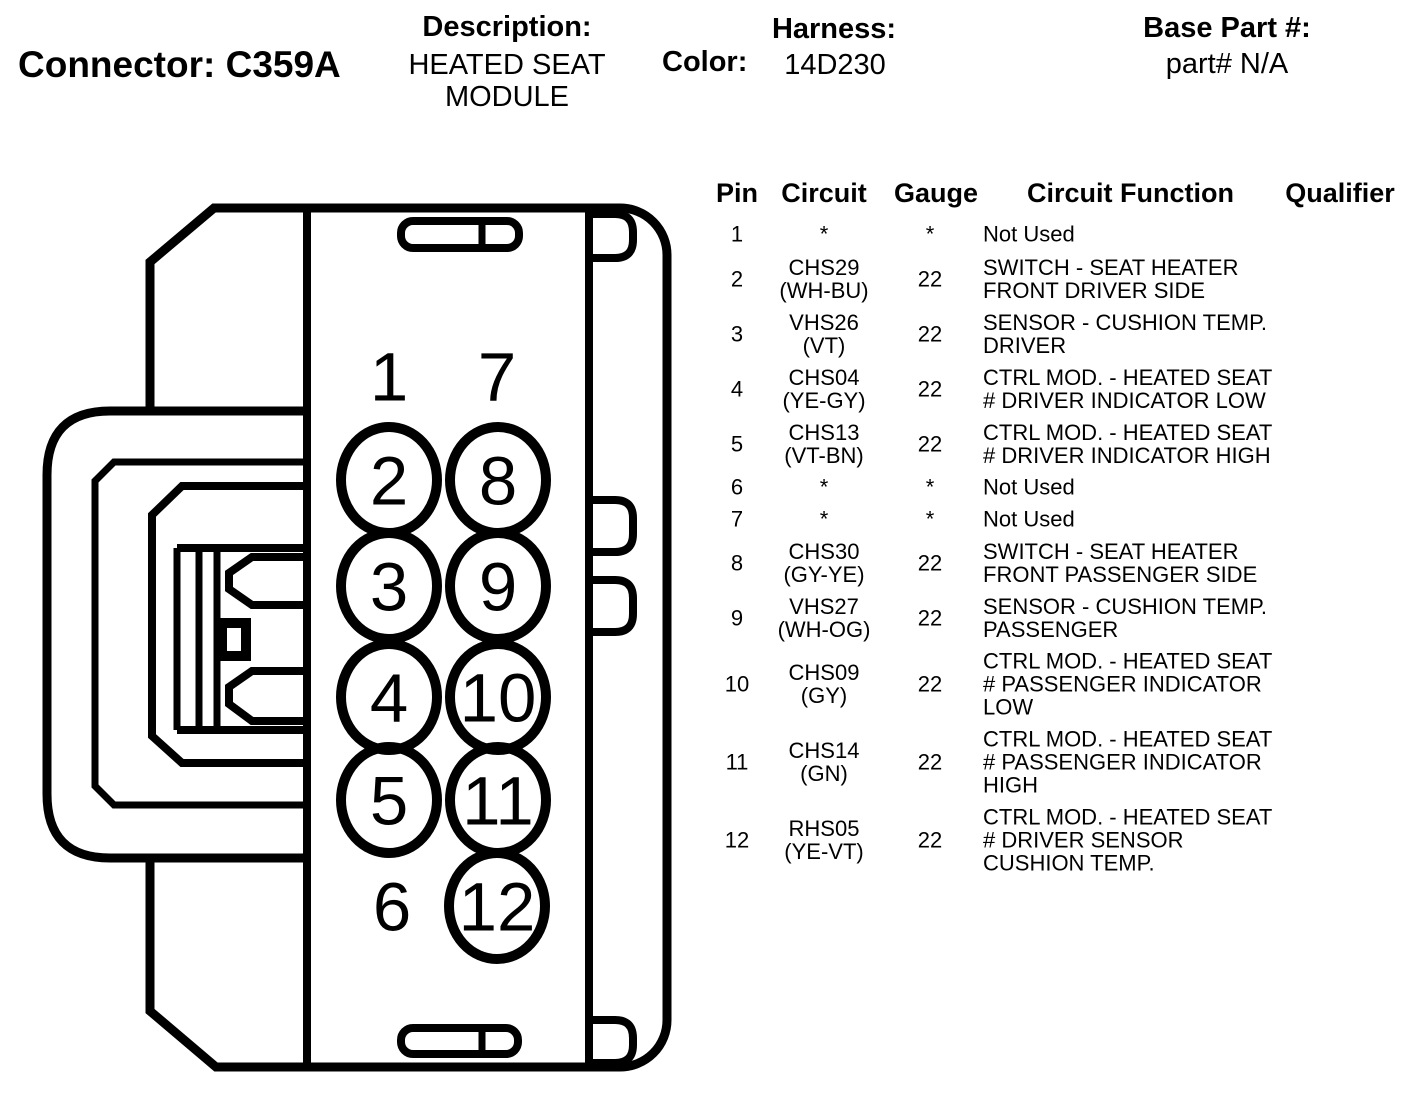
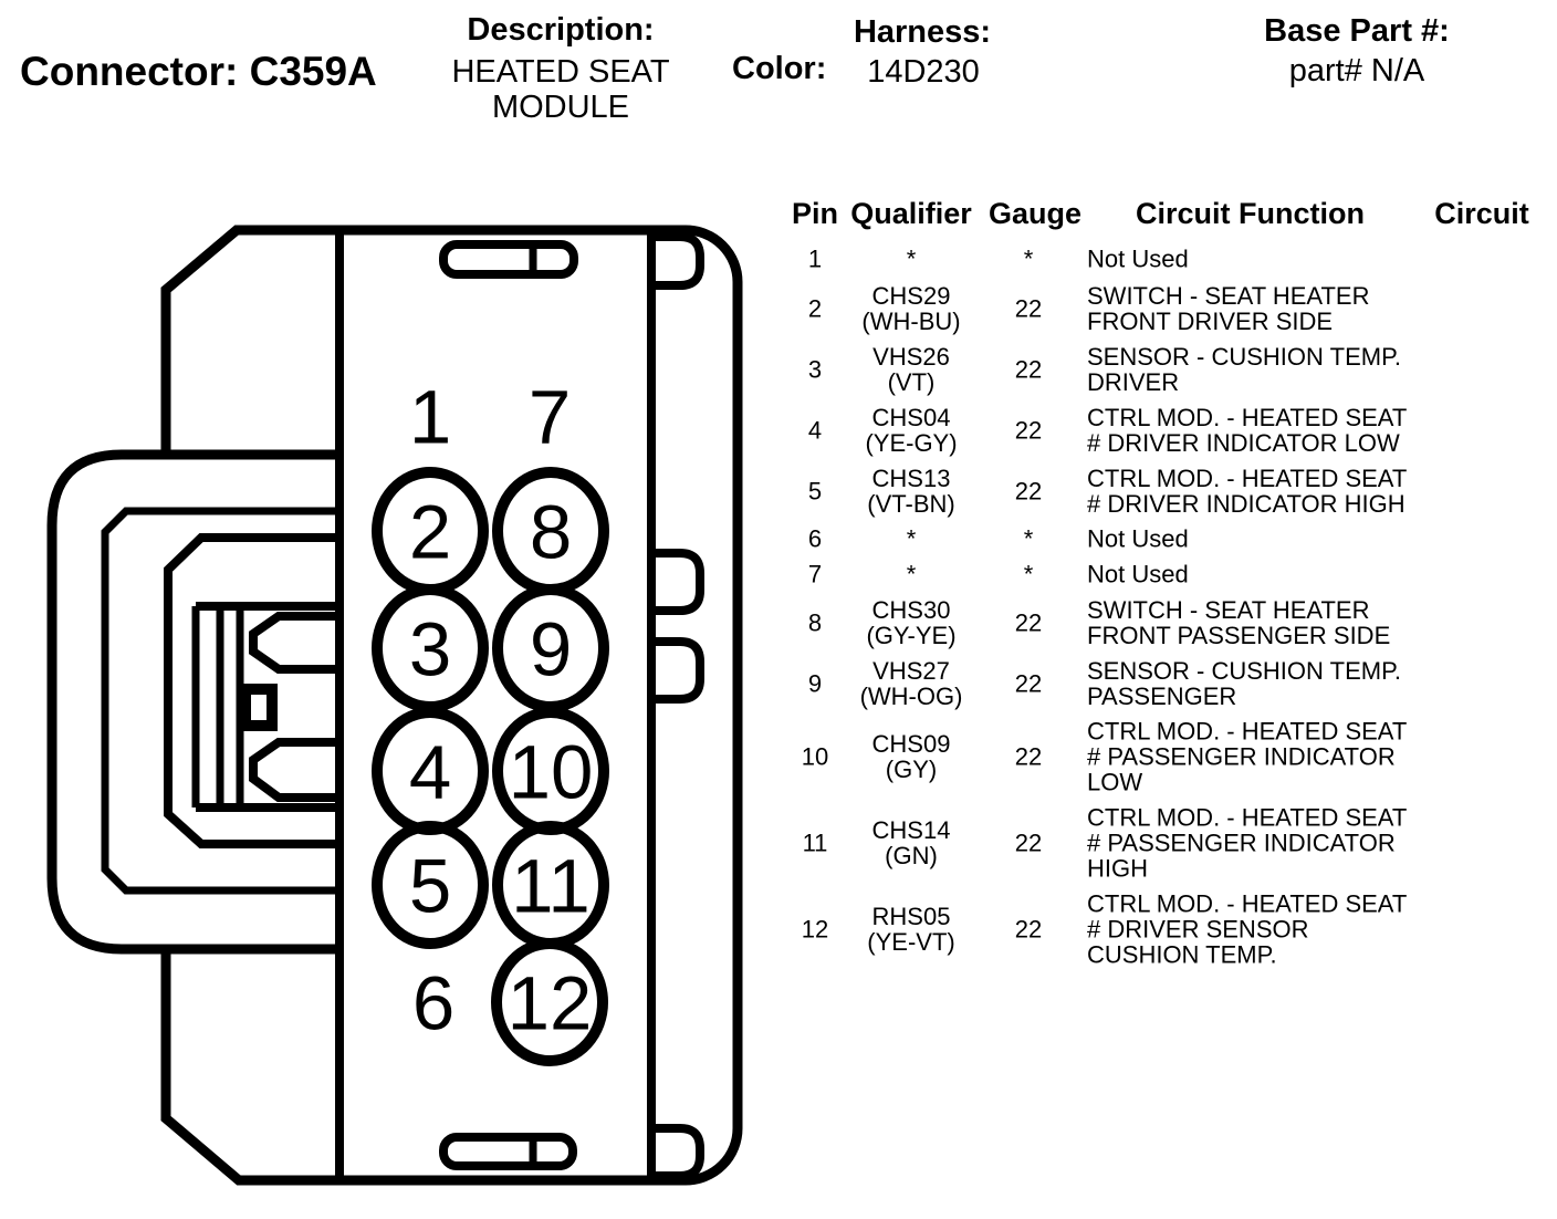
  Connector: C359A
  Description:
  HEATED SEAT
  MODULE
  Color:
  Harness:
  14D230
  Base Part #:
  part# N/A
  1
  7
  2
  8
  3
  9
  4
  10
  5
  11
  6
  12
  Pin
- Circuit
+ Qualifier
  Gauge
  Circuit Function
- Qualifier
+ Circuit
  1
  *
  *
  Not Used
  2
  CHS29
  (WH-BU)
  22
  SWITCH - SEAT HEATER
  FRONT DRIVER SIDE
  3
  VHS26
  (VT)
  22
  SENSOR - CUSHION TEMP.
  DRIVER
  4
  CHS04
  (YE-GY)
  22
  CTRL MOD. - HEATED SEAT
  # DRIVER INDICATOR LOW
  5
  CHS13
  (VT-BN)
  22
  CTRL MOD. - HEATED SEAT
  # DRIVER INDICATOR HIGH
  6
  *
  *
  Not Used
  7
  *
  *
  Not Used
  8
  CHS30
  (GY-YE)
  22
  SWITCH - SEAT HEATER
  FRONT PASSENGER SIDE
  9
  VHS27
  (WH-OG)
  22
  SENSOR - CUSHION TEMP.
  PASSENGER
  10
  CHS09
  (GY)
  22
  CTRL MOD. - HEATED SEAT
  # PASSENGER INDICATOR
  LOW
  11
  CHS14
  (GN)
  22
  CTRL MOD. - HEATED SEAT
  # PASSENGER INDICATOR
  HIGH
  12
  RHS05
  (YE-VT)
  22
  CTRL MOD. - HEATED SEAT
  # DRIVER SENSOR
  CUSHION TEMP.
